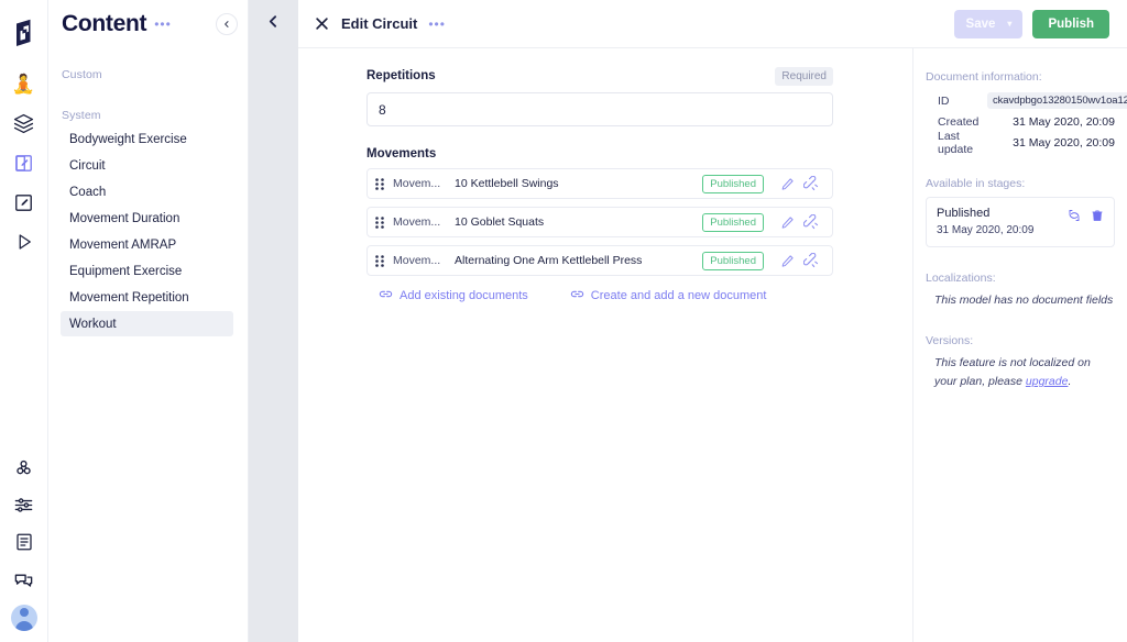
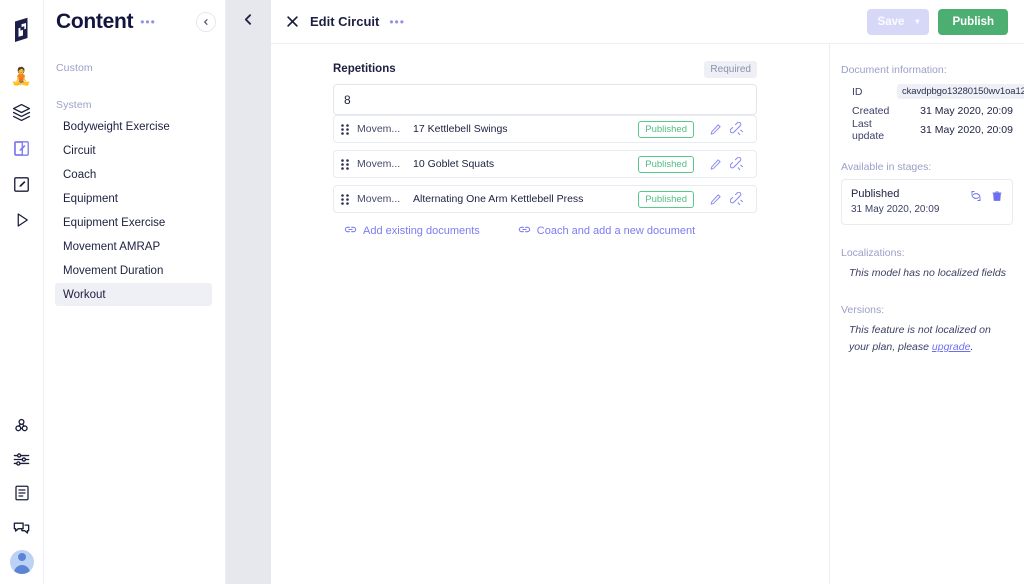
  🧘
  Content
  •••
  Custom
  System
  Bodyweight Exercise
  Circuit
  Coach
+ Equipment
- Movement Duration
+ Equipment Exercise
  Movement AMRAP
- Equipment Exercise
+ Movement Duration
- Movement Repetition
  Workout
  Edit Circuit
  •••
  Save
  ▾
  Publish
  Repetitions
  Required
  8
- Movements
  Movem...
- 10 Kettlebell Swings
+ 17 Kettlebell Swings
  Published
  Movem...
  10 Goblet Squats
  Published
  Movem...
  Alternating One Arm Kettlebell Press
  Published
  Add existing documents
- Create and add a new document
+ Coach and add a new document
  Document information:
  ID
  ckavdpbgo13280150wv1oa12
  Created
  31 May 2020, 20:09
  Last update
  31 May 2020, 20:09
  Available in stages:
  Published
  31 May 2020, 20:09
  Localizations:
- This model has no document fields
+ This model has no localized fields
  Versions:
  This feature is not localized on your plan, please upgrade.
